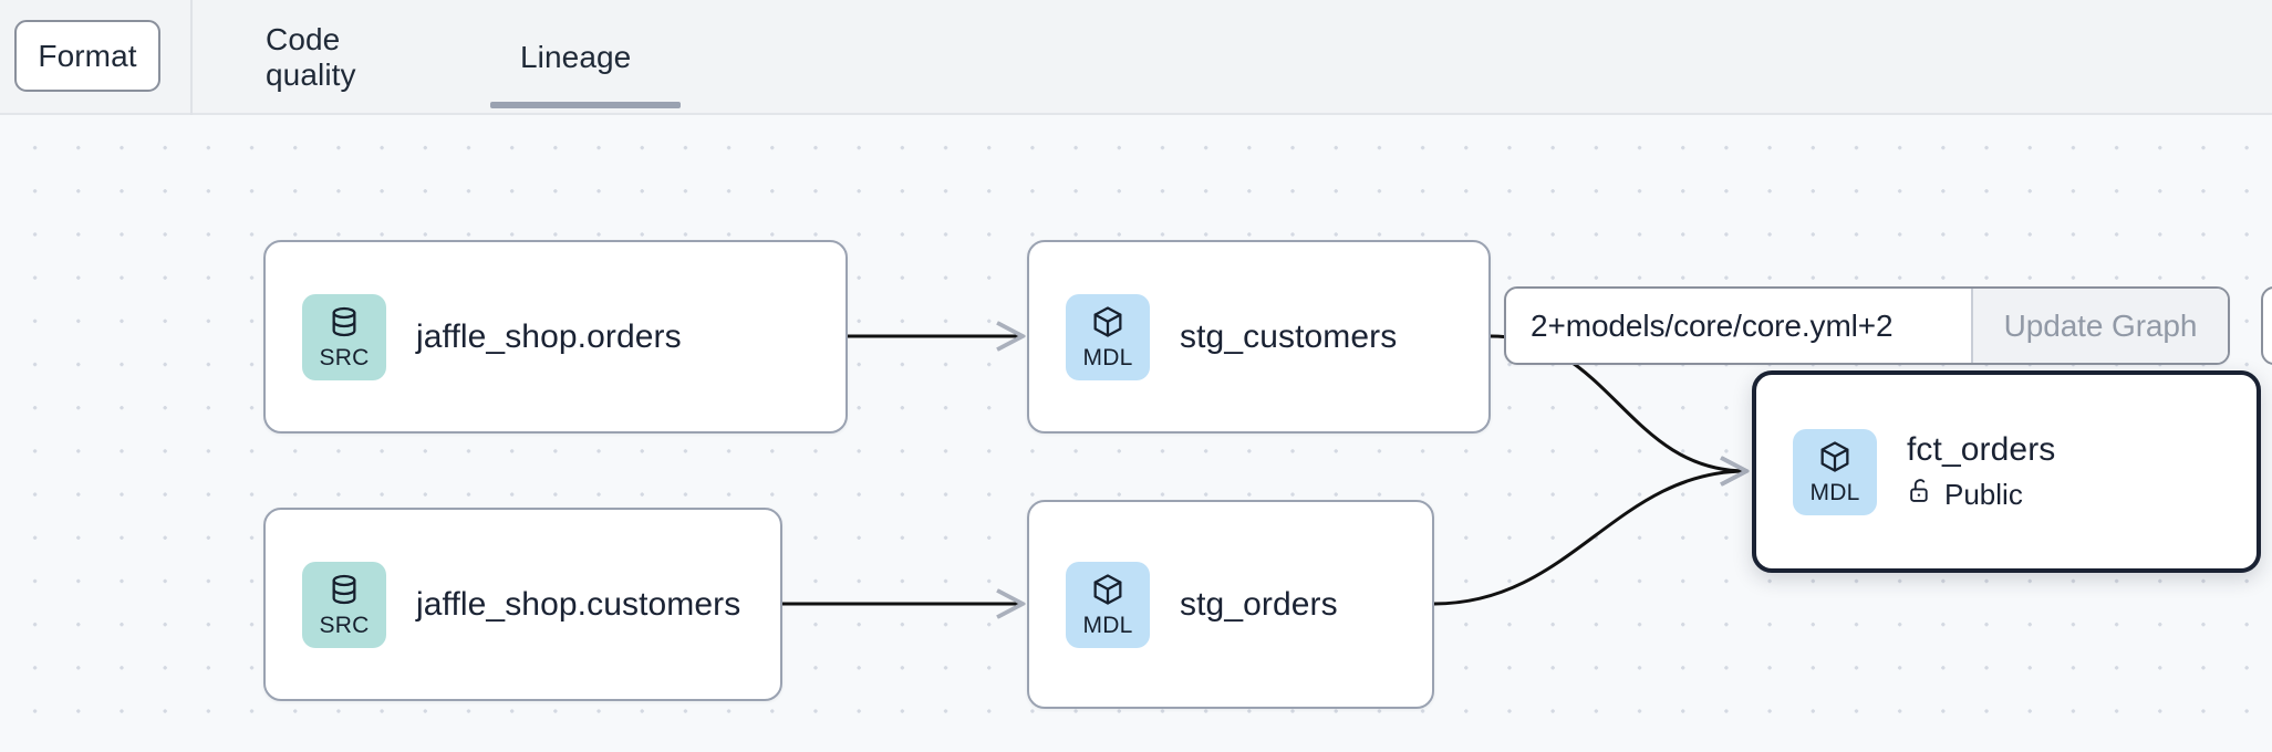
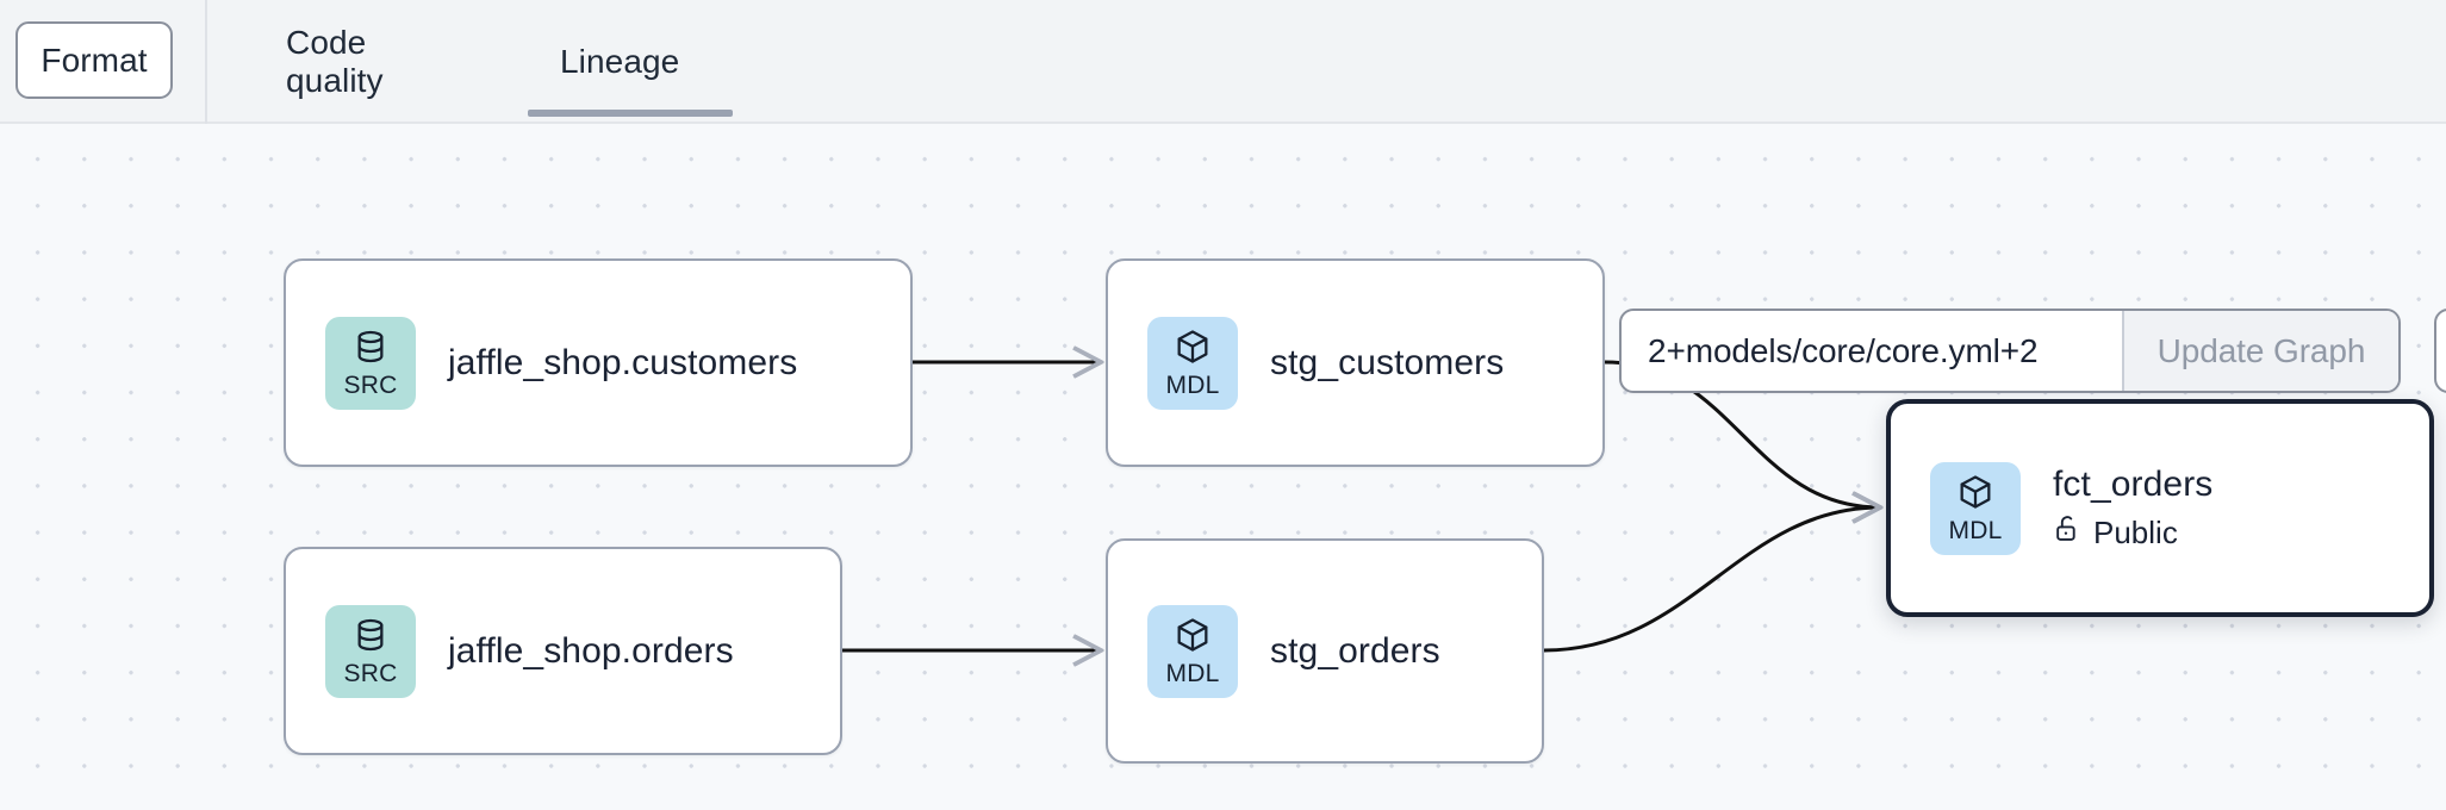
  Format
  Code quality
  Lineage
  SRC
- jaffle_shop.orders
+ jaffle_shop.customers
  MDL
  stg_customers
  SRC
- jaffle_shop.customers
+ jaffle_shop.orders
  MDL
  stg_orders
  MDL
  fct_orders
  Public
  2+models/core/core.yml+2
  Update Graph
